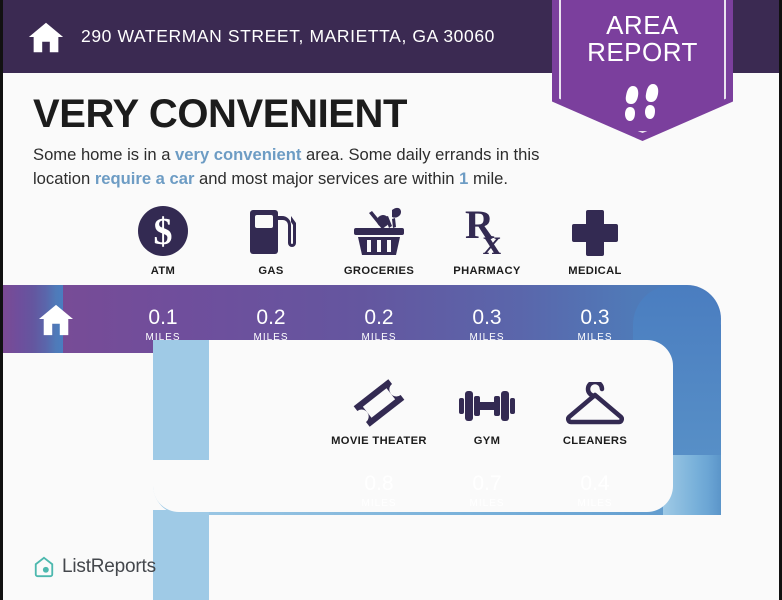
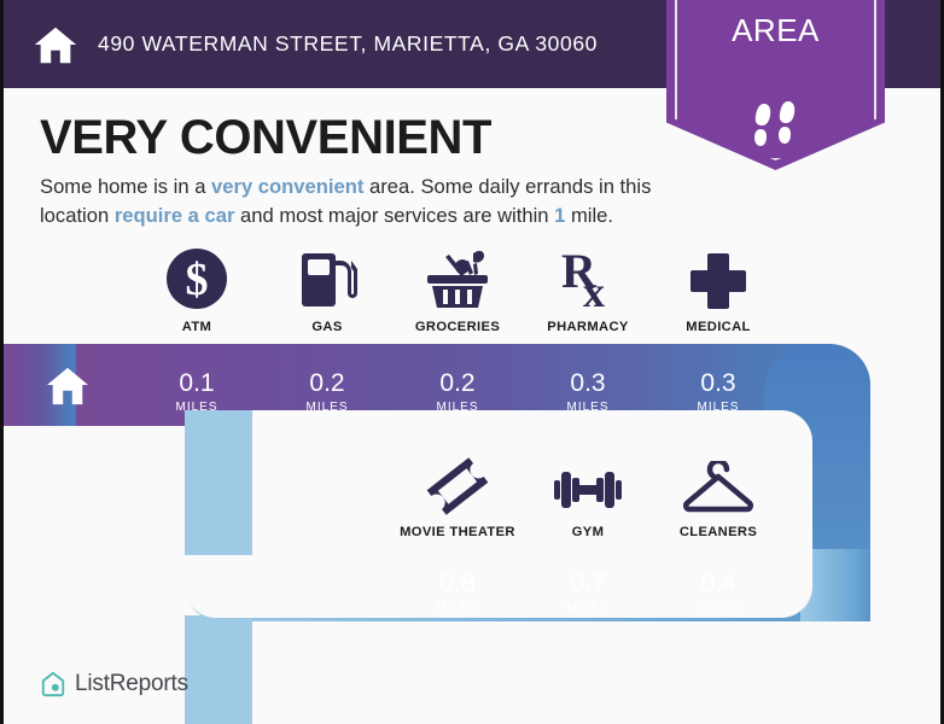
- 290 WATERMAN STREET, MARIETTA, GA 30060
+ 490 WATERMAN STREET, MARIETTA, GA 30060
  AREA
- REPORT
  VERY CONVENIENT
  Some home is in a very convenient area. Some daily errands in this location require a car and most major services are within 1 mile.
  $
  ATM
  GAS
  GROCERIES
  R
  x
  PHARMACY
  MEDICAL
  0.1
  MILES
  0.2
  MILES
  0.2
  MILES
  0.3
  MILES
  0.3
  MILES
  MOVIE THEATER
  GYM
  CLEANERS
  ListReports
